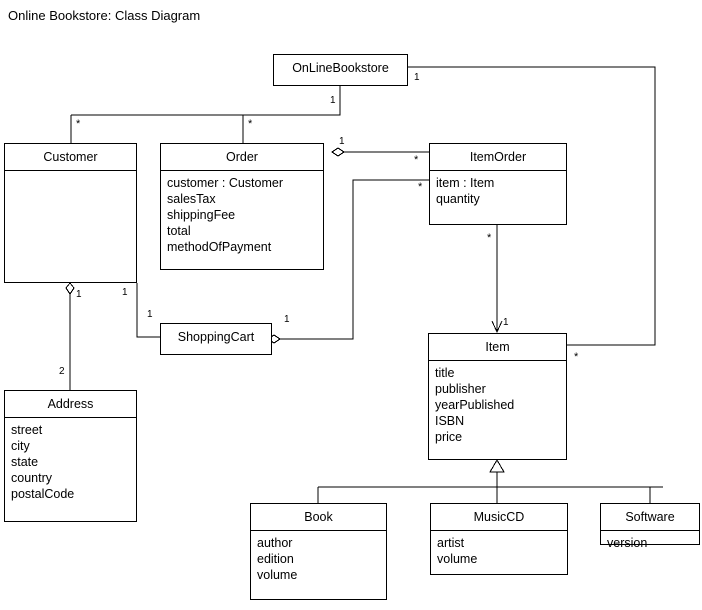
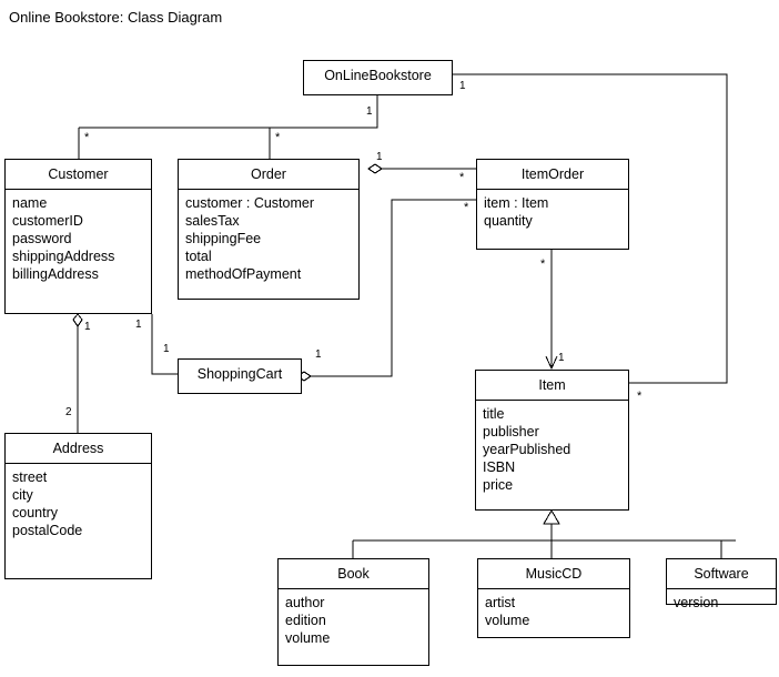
  Online Bookstore: Class Diagram
  OnLineBookstore
  Customer
+ name
+ customerID
+ password
+ shippingAddress
+ billingAddress
  Order
  customer : Customer
  salesTax
  shippingFee
  total
  methodOfPayment
  ItemOrder
  item : Item
  quantity
  ShoppingCart
  Address
  street
  city
- state
  country
  postalCode
  Item
  title
  publisher
  yearPublished
  ISBN
  price
  Book
  author
  edition
  volume
  MusicCD
  artist
  volume
  Software
  version
  1
  1
  *
  *
  1
  *
  *
  *
  1
  *
  1
  1
  1
  1
  2
